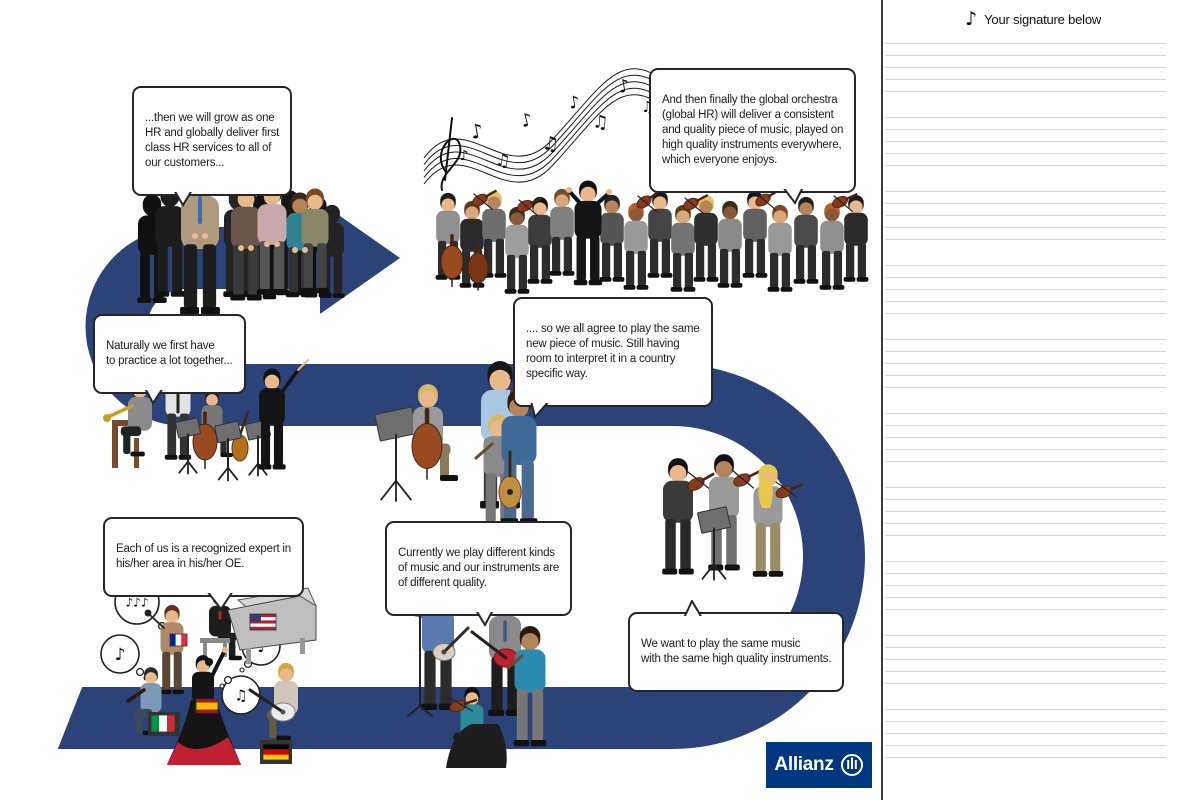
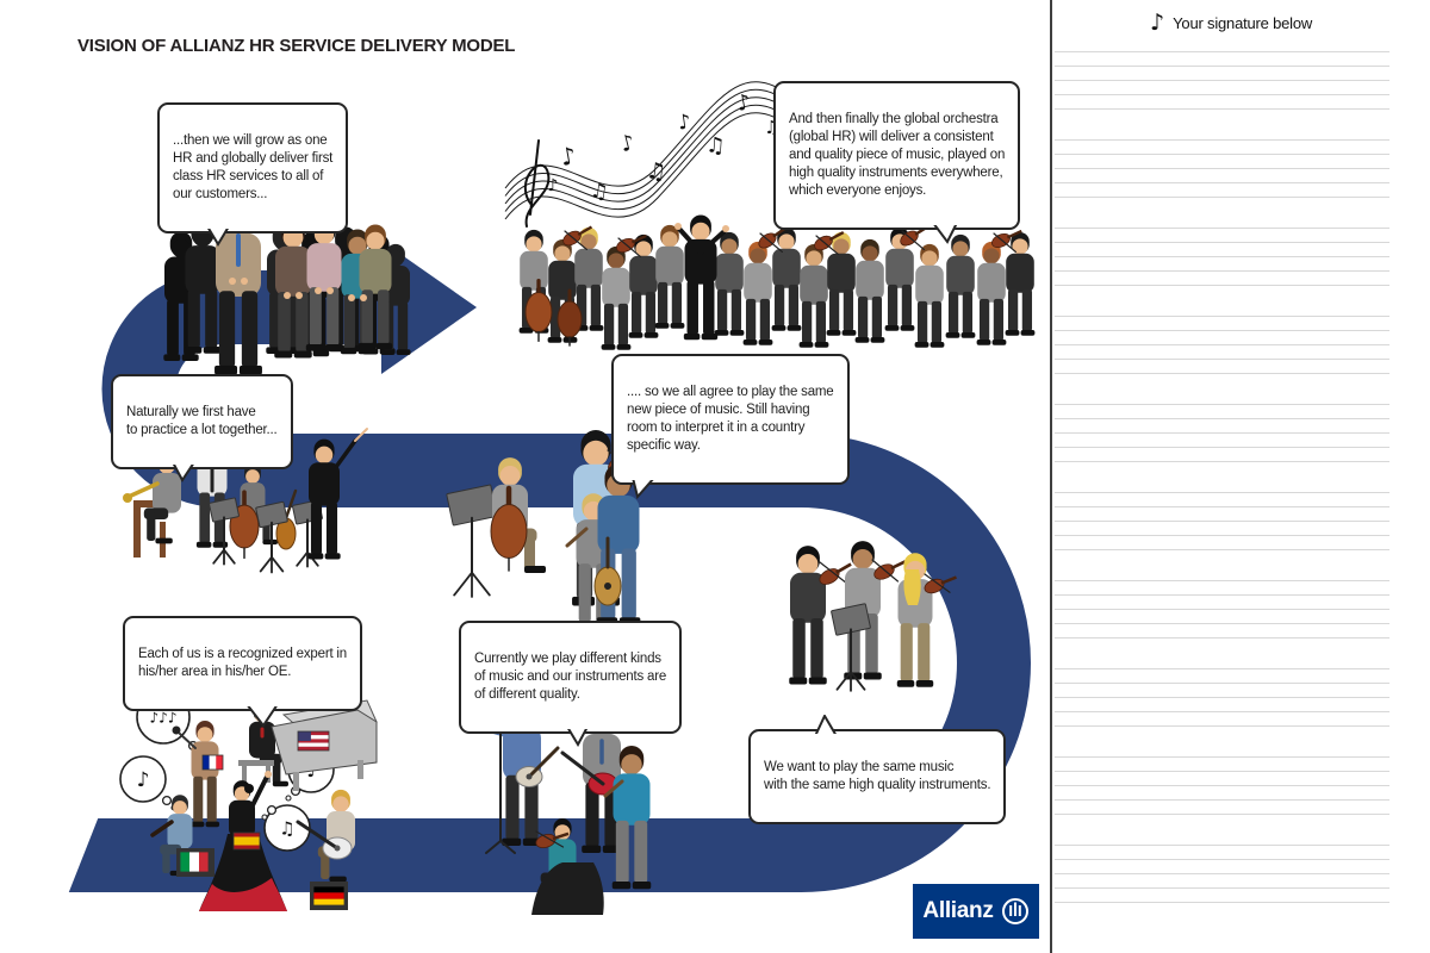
+ VISION OF ALLIANZ HR SERVICE DELIVERY MODEL
  ♫
  ♪
  ♪♪♪
  ♪
  ♫
  ...then we will grow as one
  HR and globally deliver first
  class HR services to all of
  our customers...
  And then finally the global orchestra
  (global HR) will deliver a consistent
  and quality piece of music, played on
  high quality instruments everywhere,
  which everyone enjoys.
  Naturally we first have
  to practice a lot together...
  .... so we all agree to play the same
  new piece of music. Still having
  room to interpret it in a country
  specific way.
  Each of us is a recognized expert in
  his/her area in his/her OE.
  Currently we play different kinds
  of music and our instruments are
  of different quality.
  We want to play the same music
  with the same high quality instruments.
  Allianz
  ♪
  Your signature below
